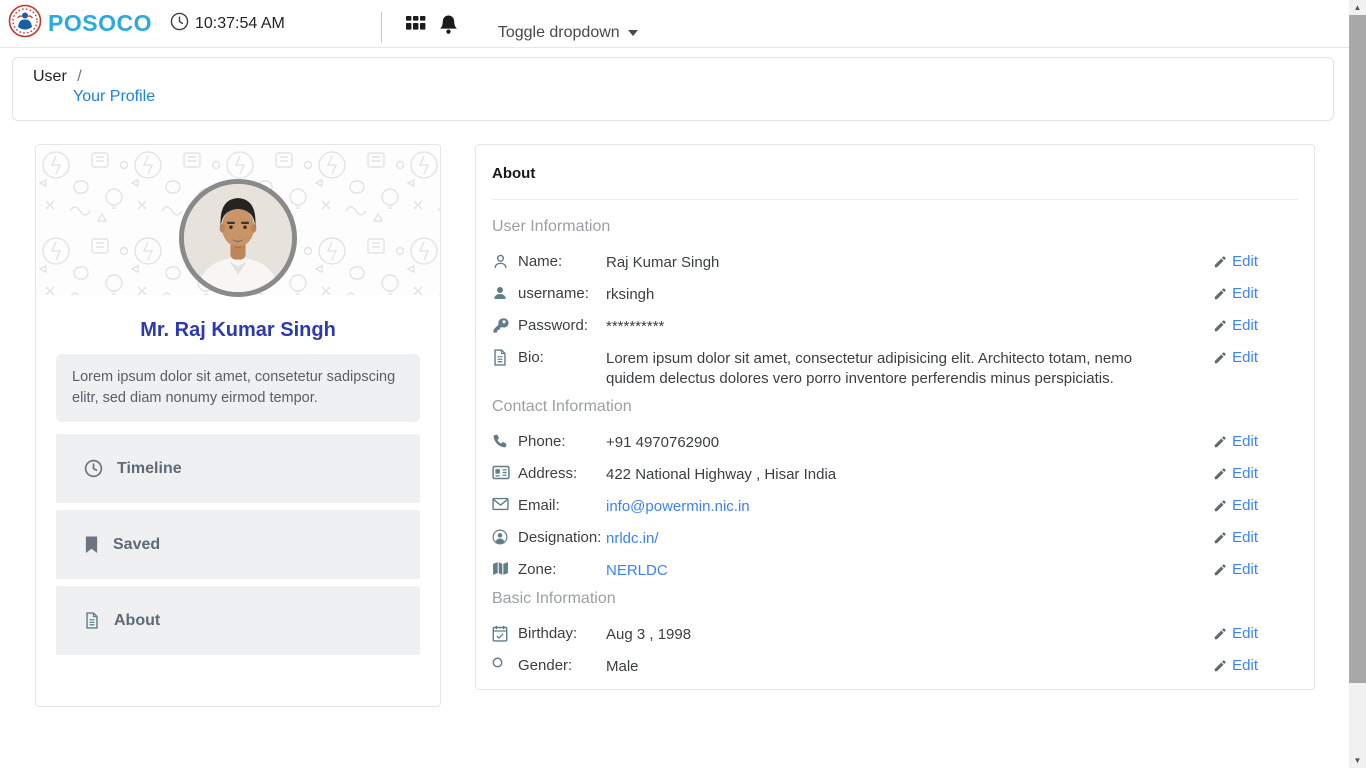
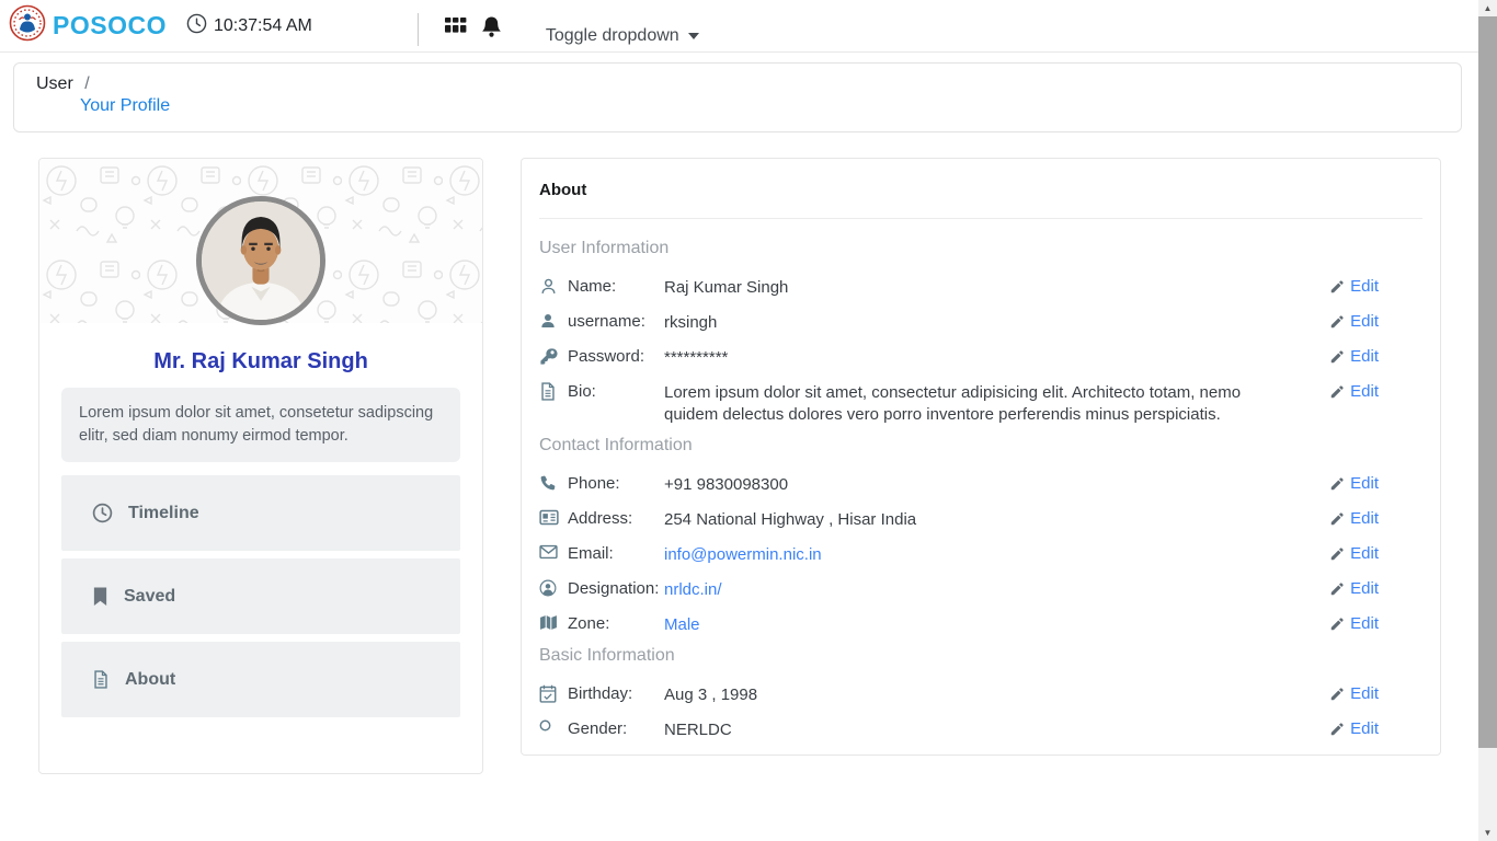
  POSOCO
  10:37:54 AM
  Toggle dropdown
  User /
  Your Profile
  Mr. Raj Kumar Singh
  Lorem ipsum dolor sit amet, consetetur sadipscing elitr, sed diam nonumy eirmod tempor.
  Timeline
  Saved
  About
  About
  User Information
  Name:
  Raj Kumar Singh
  Edit
  username:
  rksingh
  Edit
  Password:
  **********
  Edit
  Bio:
  Lorem ipsum dolor sit amet, consectetur adipisicing elit. Architecto totam, nemo quidem delectus dolores vero porro inventore perferendis minus perspiciatis.
  Edit
  Contact Information
  Phone:
- +91 4970762900
+ +91 9830098300
  Edit
  Address:
- 422 National Highway , Hisar India
+ 254 National Highway , Hisar India
  Edit
  Email:
  info@powermin.nic.in
  Edit
  Designation:
  nrldc.in/
  Edit
  Zone:
- NERLDC
+ Male
  Edit
  Basic Information
  Birthday:
  Aug 3 , 1998
  Edit
  Gender:
- Male
+ NERLDC
  Edit
  ▲
  ▼
